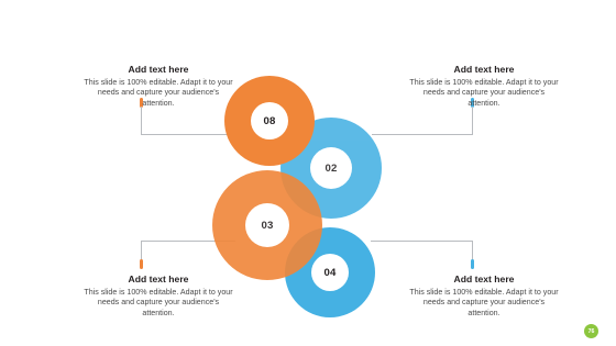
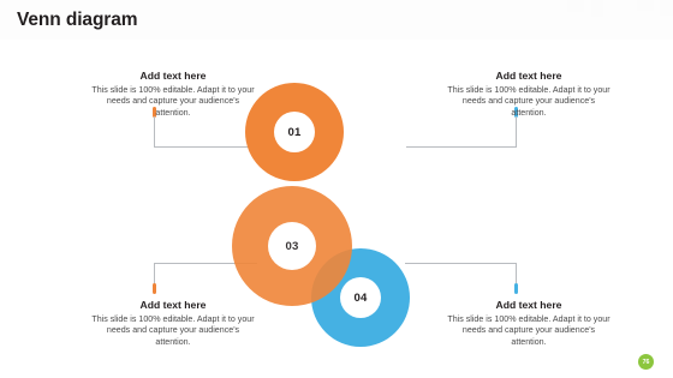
+ Venn diagram
- 08
+ 01
- 02
  03
  04
  Add text here
  This slide is 100% editable. Adapt it to your needs and capture your audience's attention.
  Add text here
  This slide is 100% editable. Adapt it to your needs and capture your audience's attention.
  Add text here
  This slide is 100% editable. Adapt it to your needs and capture your audience's attention.
  Add text here
  This slide is 100% editable. Adapt it to your needs and capture your audience's attention.
